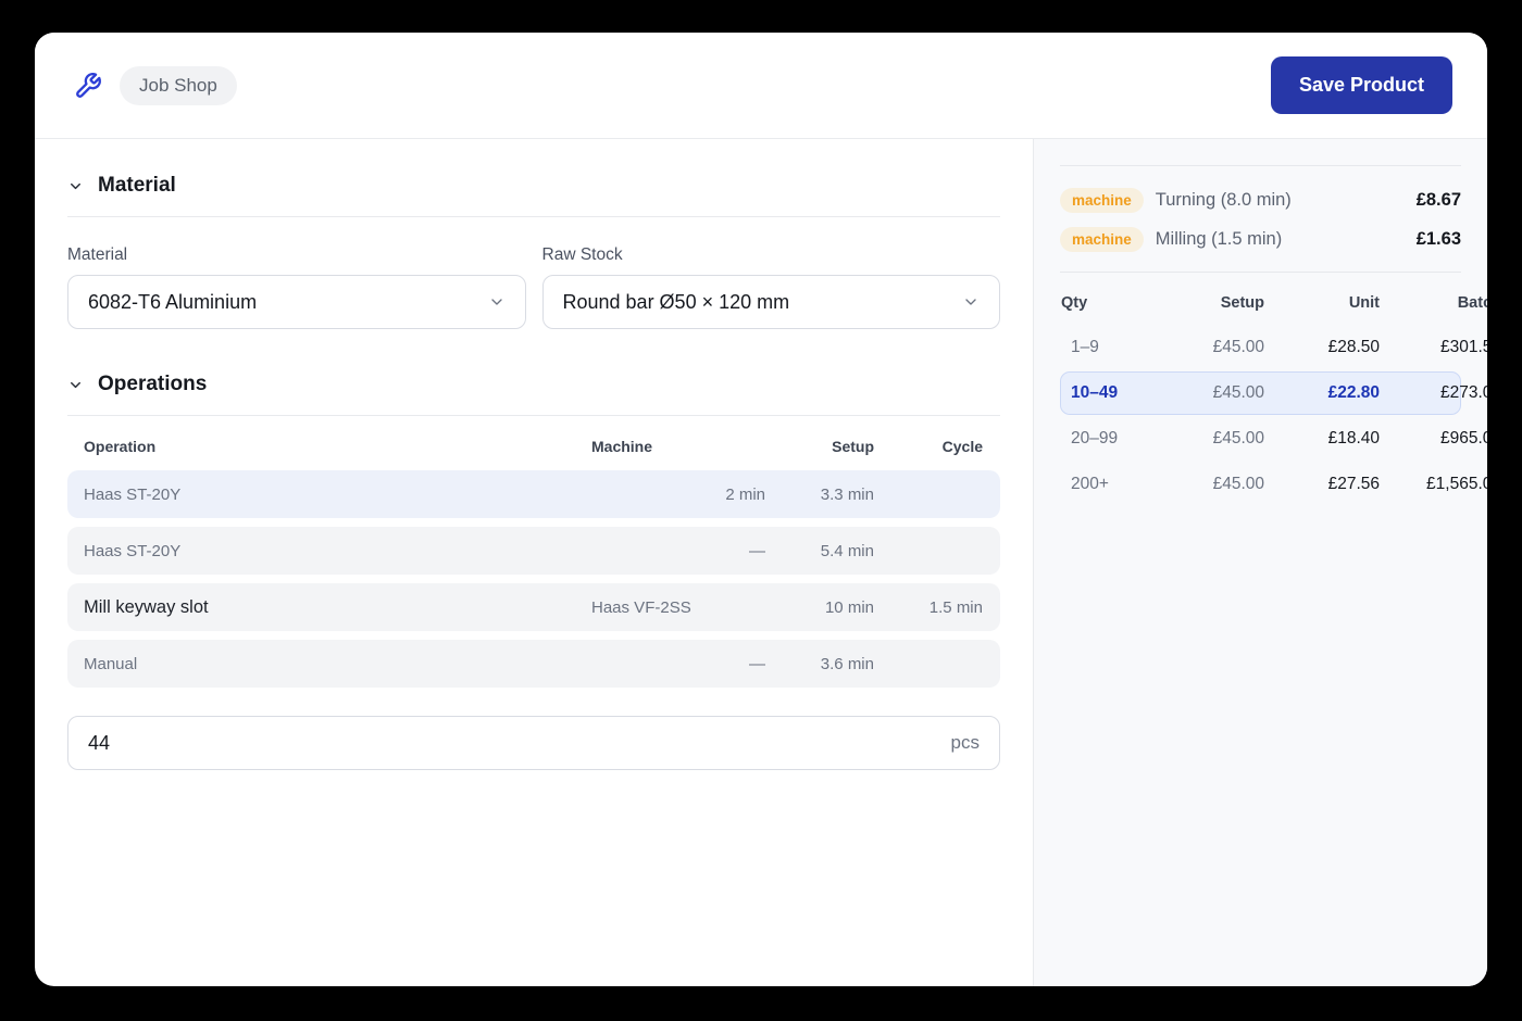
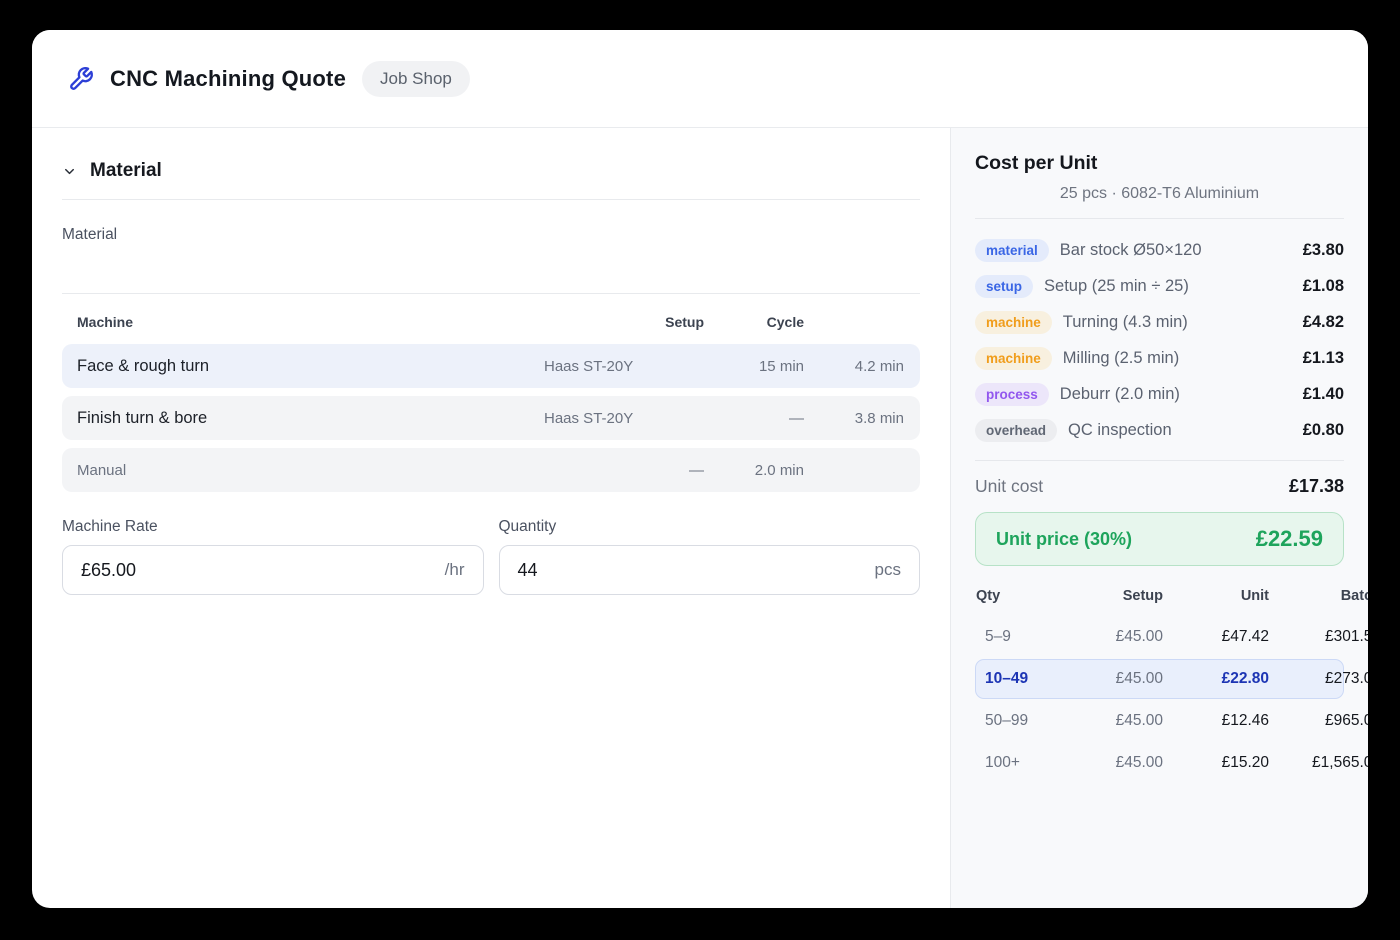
+ CNC Machining Quote
  Job Shop
- Save Product
  Material
  Material
- 6082-T6 Aluminium
- Raw Stock
- Round bar Ø50 × 120 mm
- Operations
- Operation
  Machine
  Setup
  Cycle
+ Face & rough turn
  Haas ST-20Y
- 2 min
+ 15 min
- 3.3 min
+ 4.2 min
+ Finish turn & bore
  Haas ST-20Y
  —
- 5.4 min
+ 3.8 min
- Mill keyway slot
- Haas VF-2SS
- 10 min
- 1.5 min
  Manual
  —
- 3.6 min
+ 2.0 min
+ Machine Rate
+ £65.00
+ /hr
+ Quantity
  44
  pcs
+ Cost per Unit
+ 25 pcs · 6082-T6 Aluminium
+ material
+ Bar stock Ø50×120
+ £3.80
+ setup
+ Setup (25 min ÷ 25)
+ £1.08
  machine
- Turning (8.0 min)
+ Turning (4.3 min)
- £8.67
+ £4.82
  machine
- Milling (1.5 min)
+ Milling (2.5 min)
- £1.63
+ £1.13
+ process
+ Deburr (2.0 min)
+ £1.40
+ overhead
+ QC inspection
+ £0.80
+ Unit cost
+ £17.38
+ Unit price (30%)
+ £22.59
  Qty
  Setup
  Unit
- 1–9
+ 5–9
  £45.00
- £28.50
+ £47.42
  £301.
  10–49
  £45.00
  £22.80
  £273.
- 20–99
+ 50–99
  £45.00
- £18.40
+ £12.46
  £965.
- 200+
+ 100+
  £45.00
- £27.56
+ £15.20
  £1,565.
